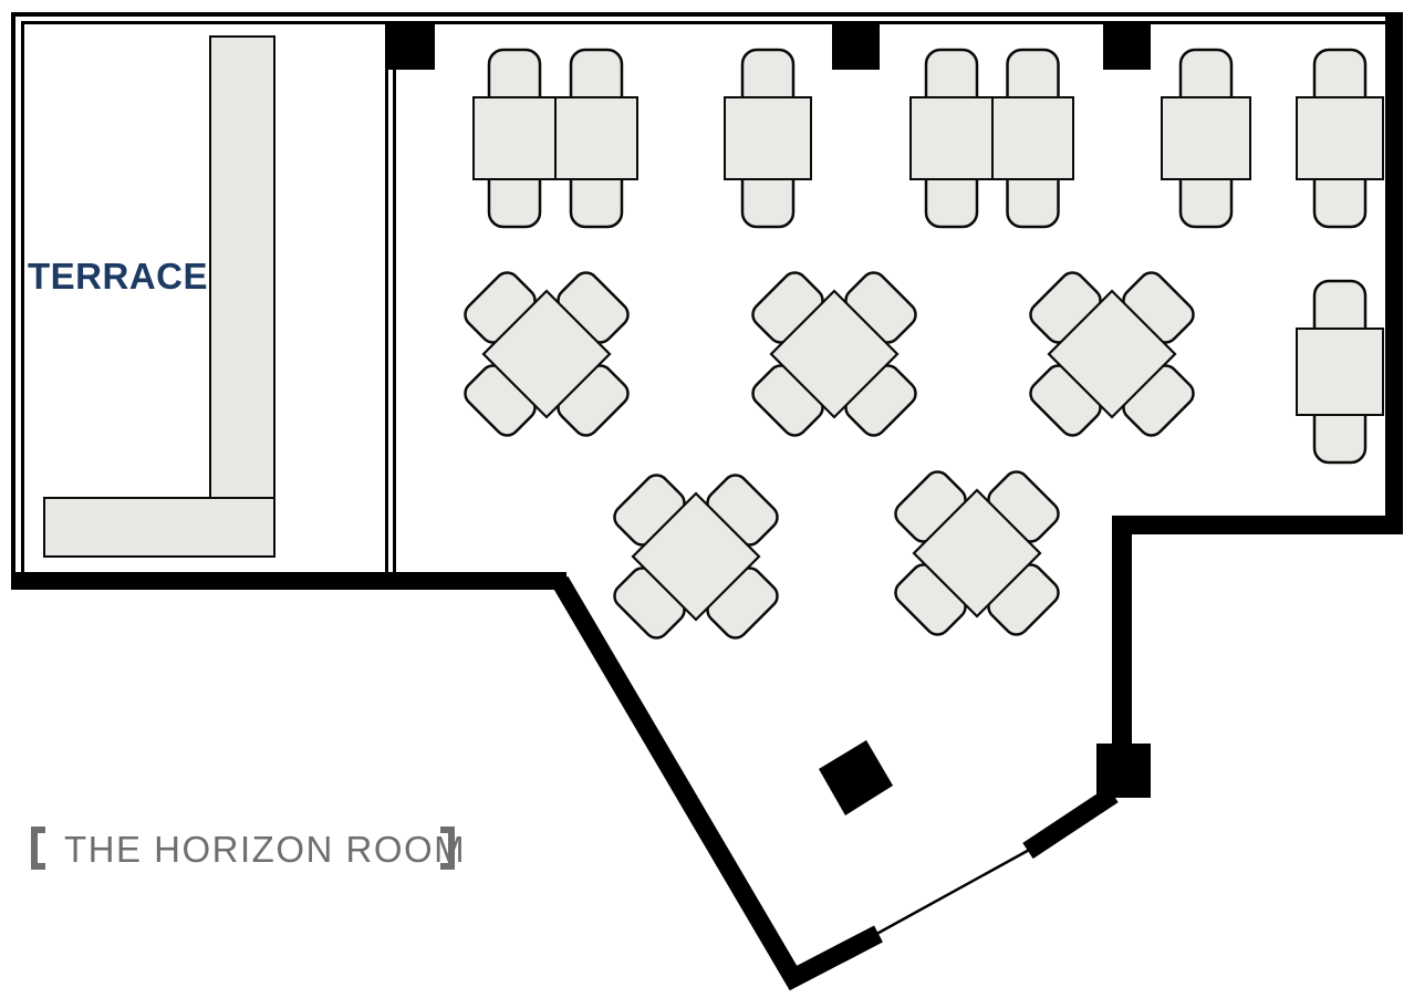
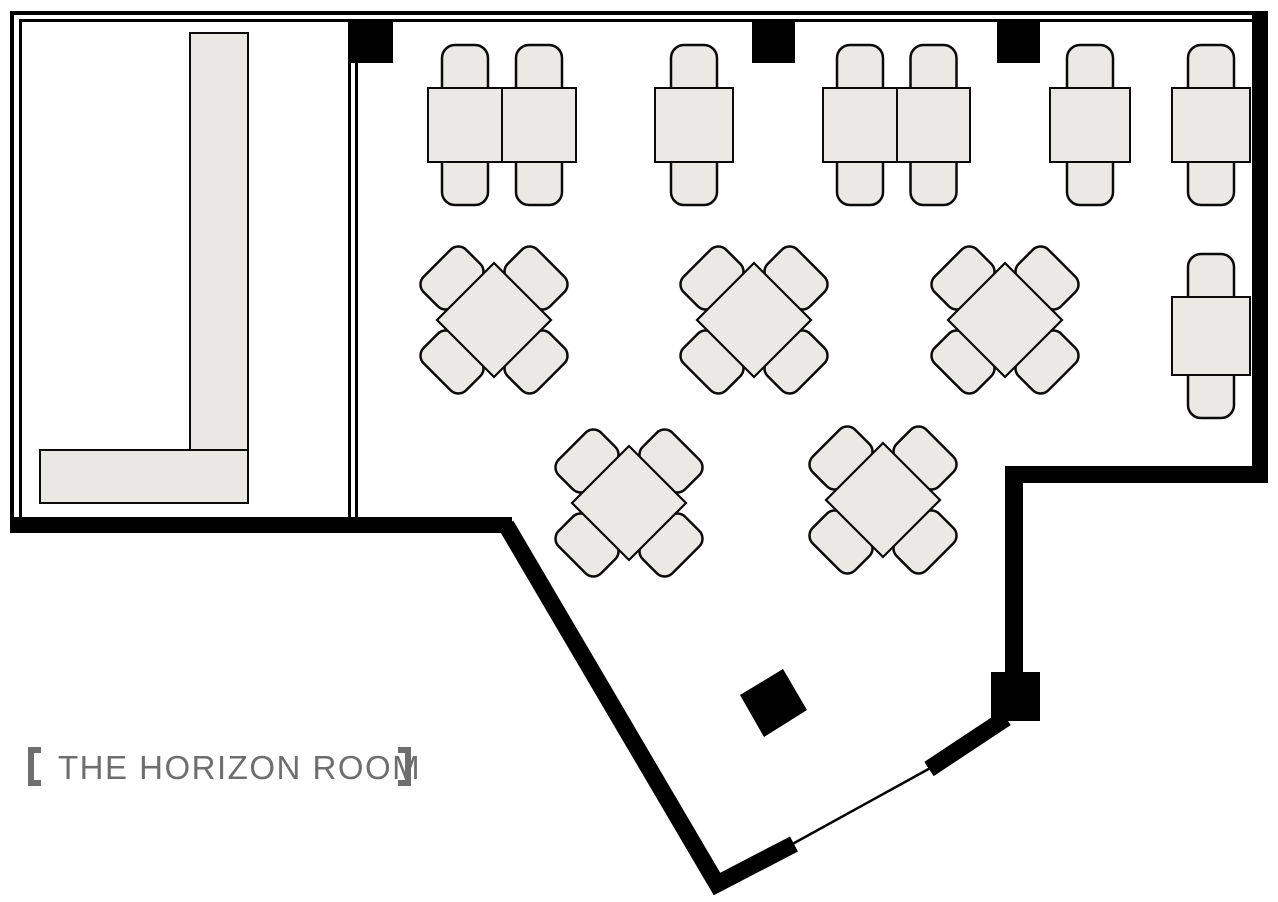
- TERRACE
  THE HORIZON ROO
